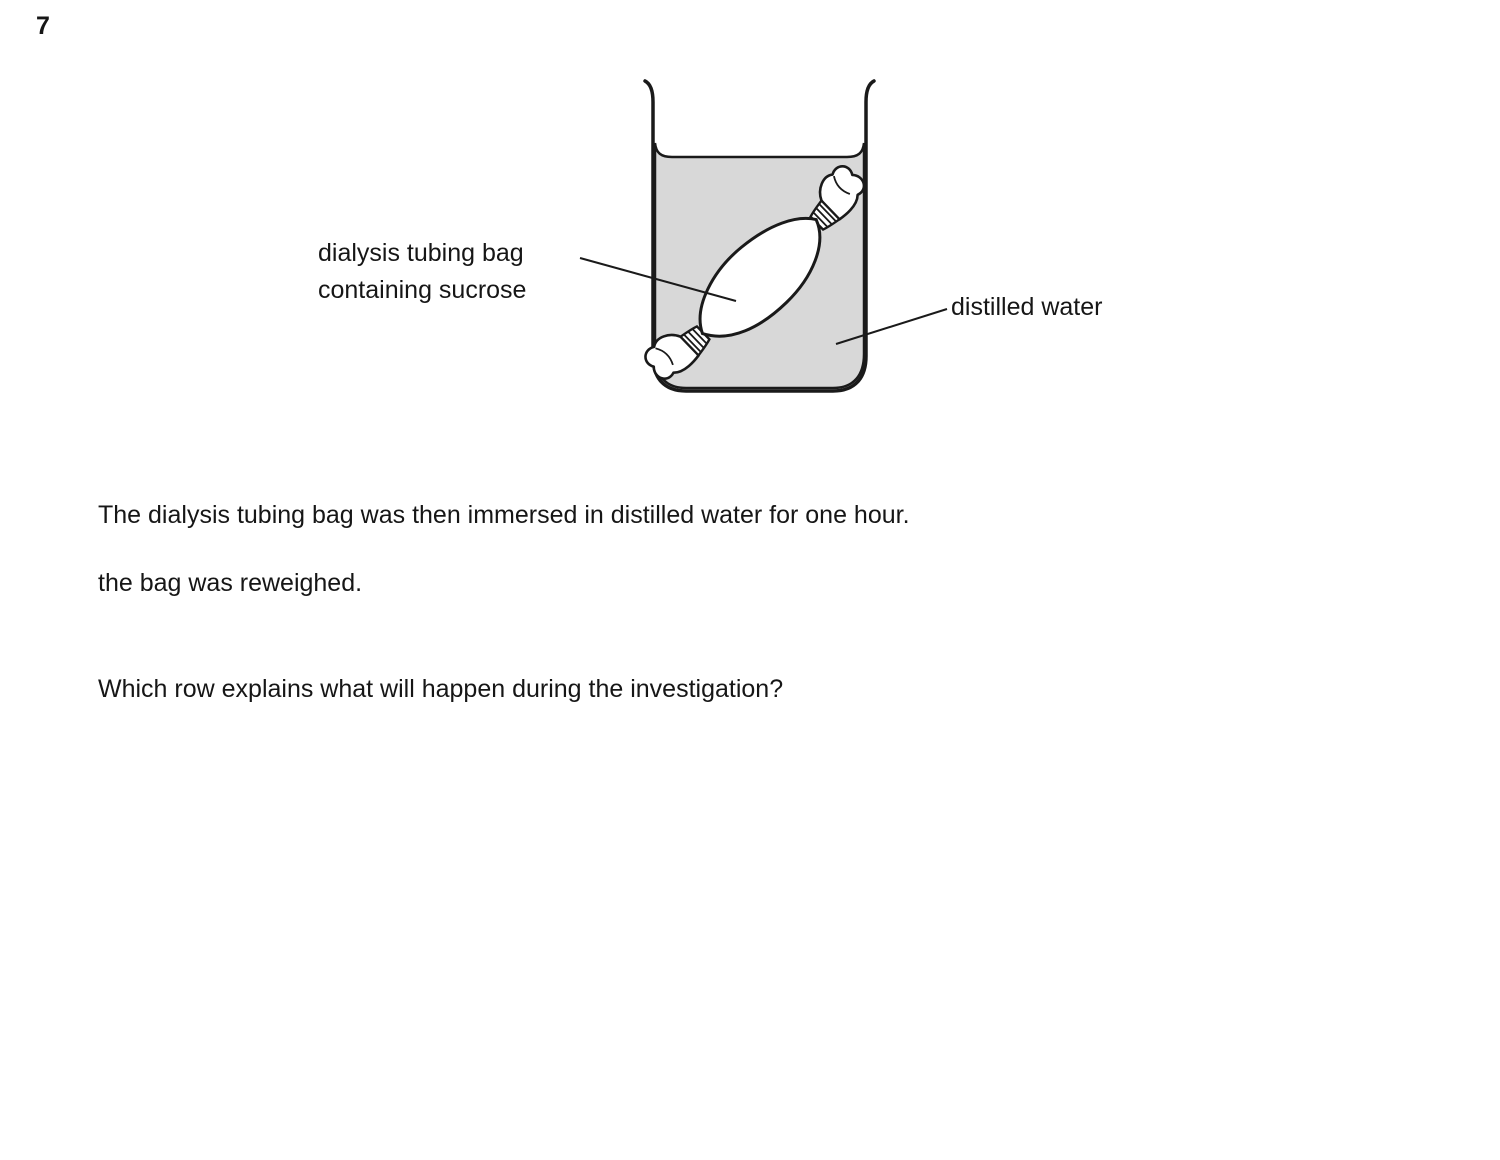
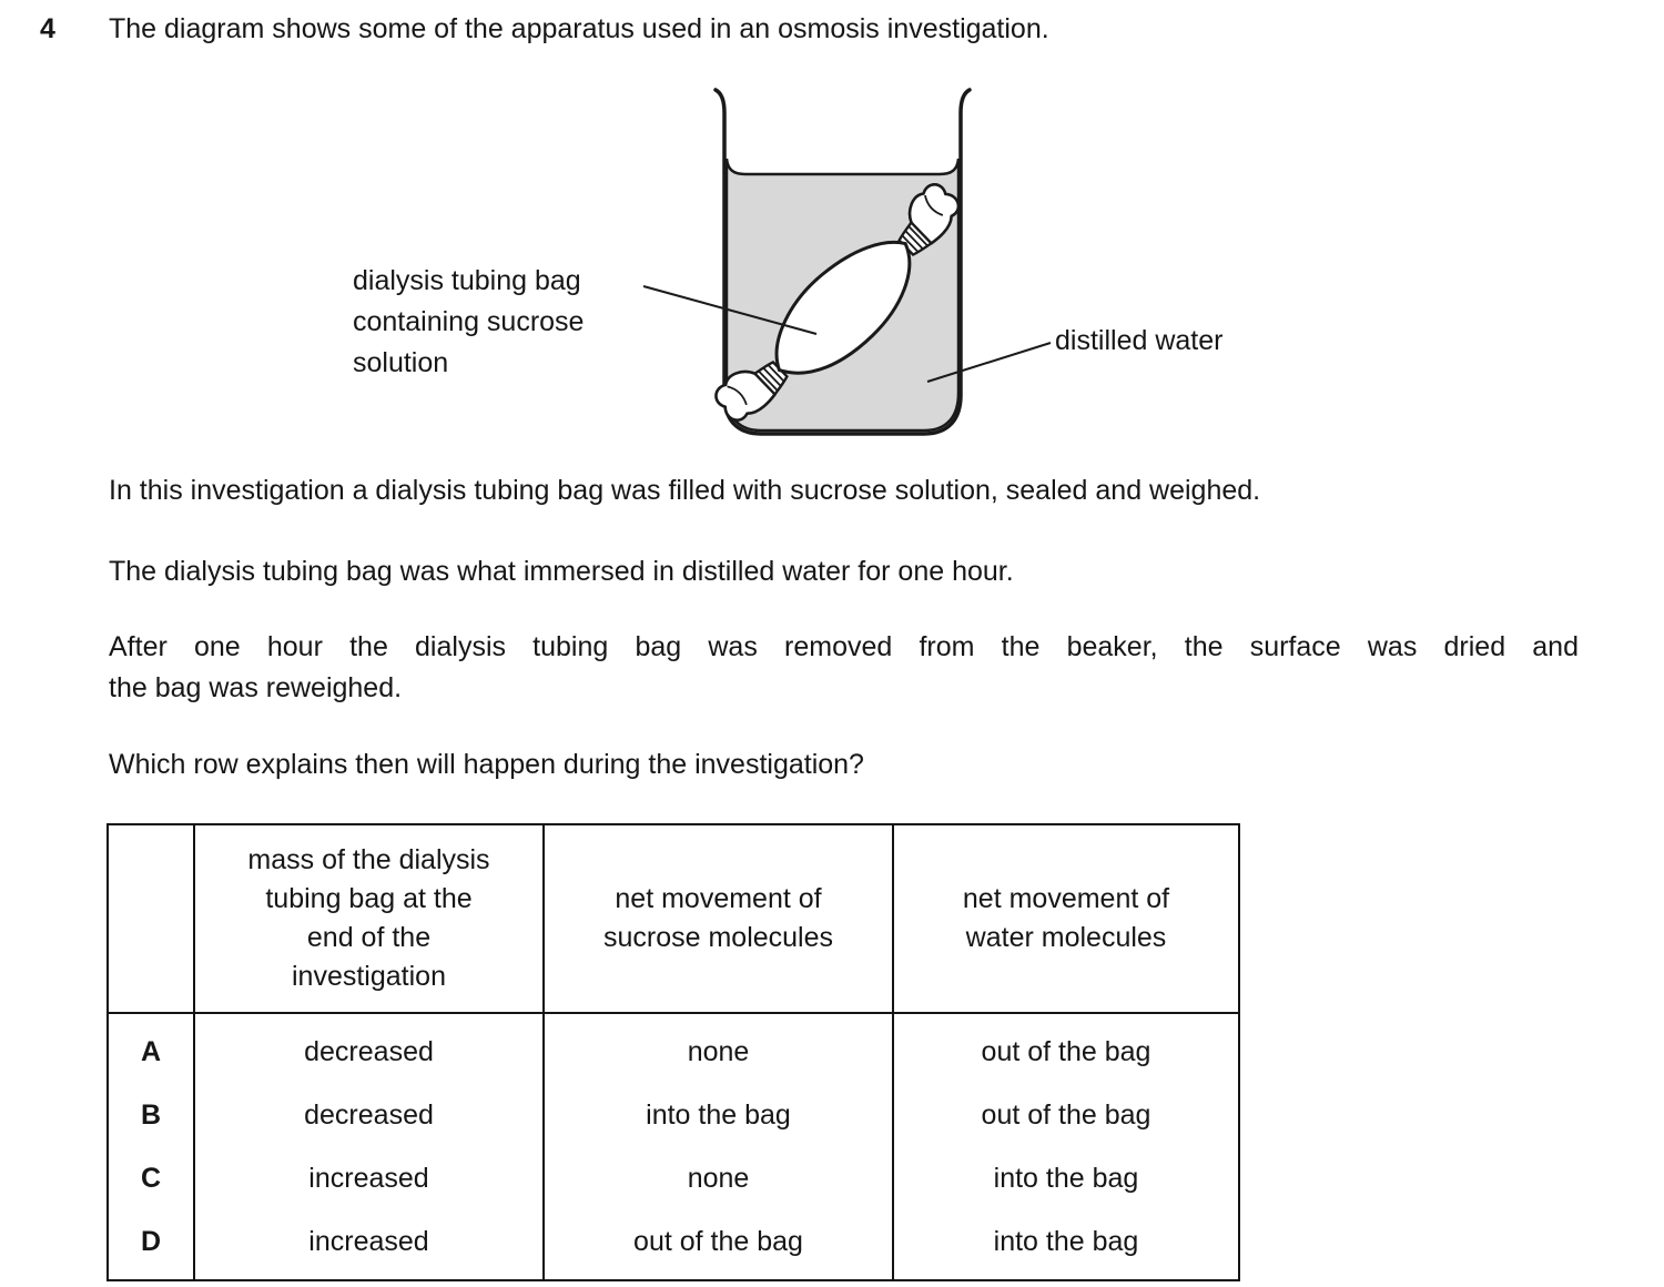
- 7
+ 4
+ The diagram shows some of the apparatus used in an osmosis investigation.
  dialysis tubing bag
  containing sucrose
+ solution
  distilled water
+ In this investigation a dialysis tubing bag was filled with sucrose solution, sealed and weighed.
- The dialysis tubing bag was then immersed in distilled water for one hour.
+ The dialysis tubing bag was what immersed in distilled water for one hour.
+ After one hour the dialysis tubing bag was removed from the beaker, the surface was dried and
  the bag was reweighed.
- Which row explains what will happen during the investigation?
+ Which row explains then will happen during the investigation?
+ 	mass of the dialysis tubing bag at the end of the investigation	net movement of sucrose molecules	net movement of water molecules
+ A B C D	decreased decreased increased increased	none into the bag none out of the bag	out of the bag out of the bag into the bag into the bag
